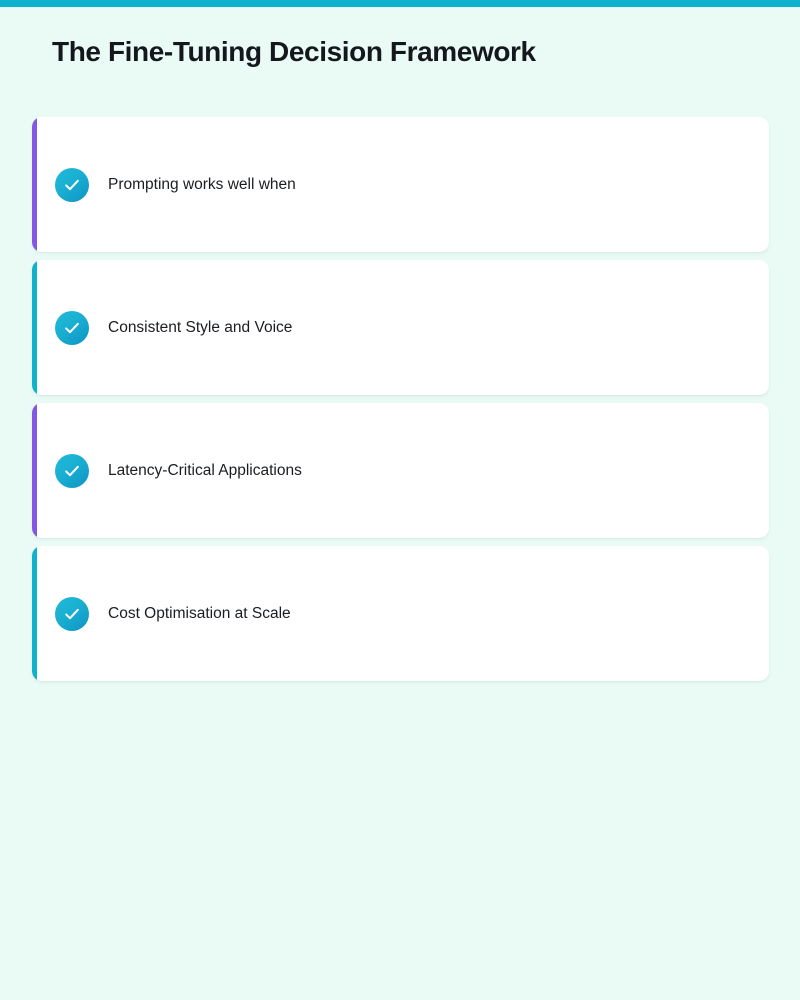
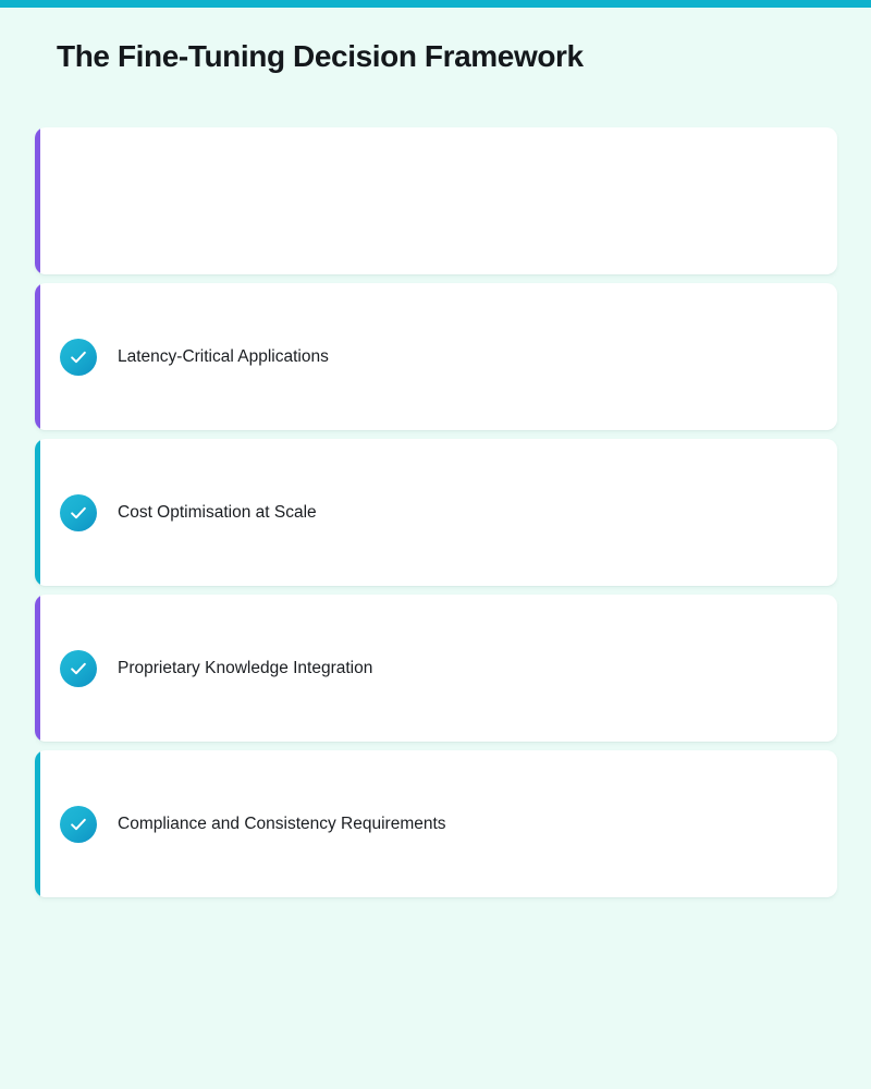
  The Fine-Tuning Decision Framework
- Prompting works well when
- Consistent Style and Voice
  Latency-Critical Applications
  Cost Optimisation at Scale
+ Proprietary Knowledge Integration
+ Compliance and Consistency Requirements
